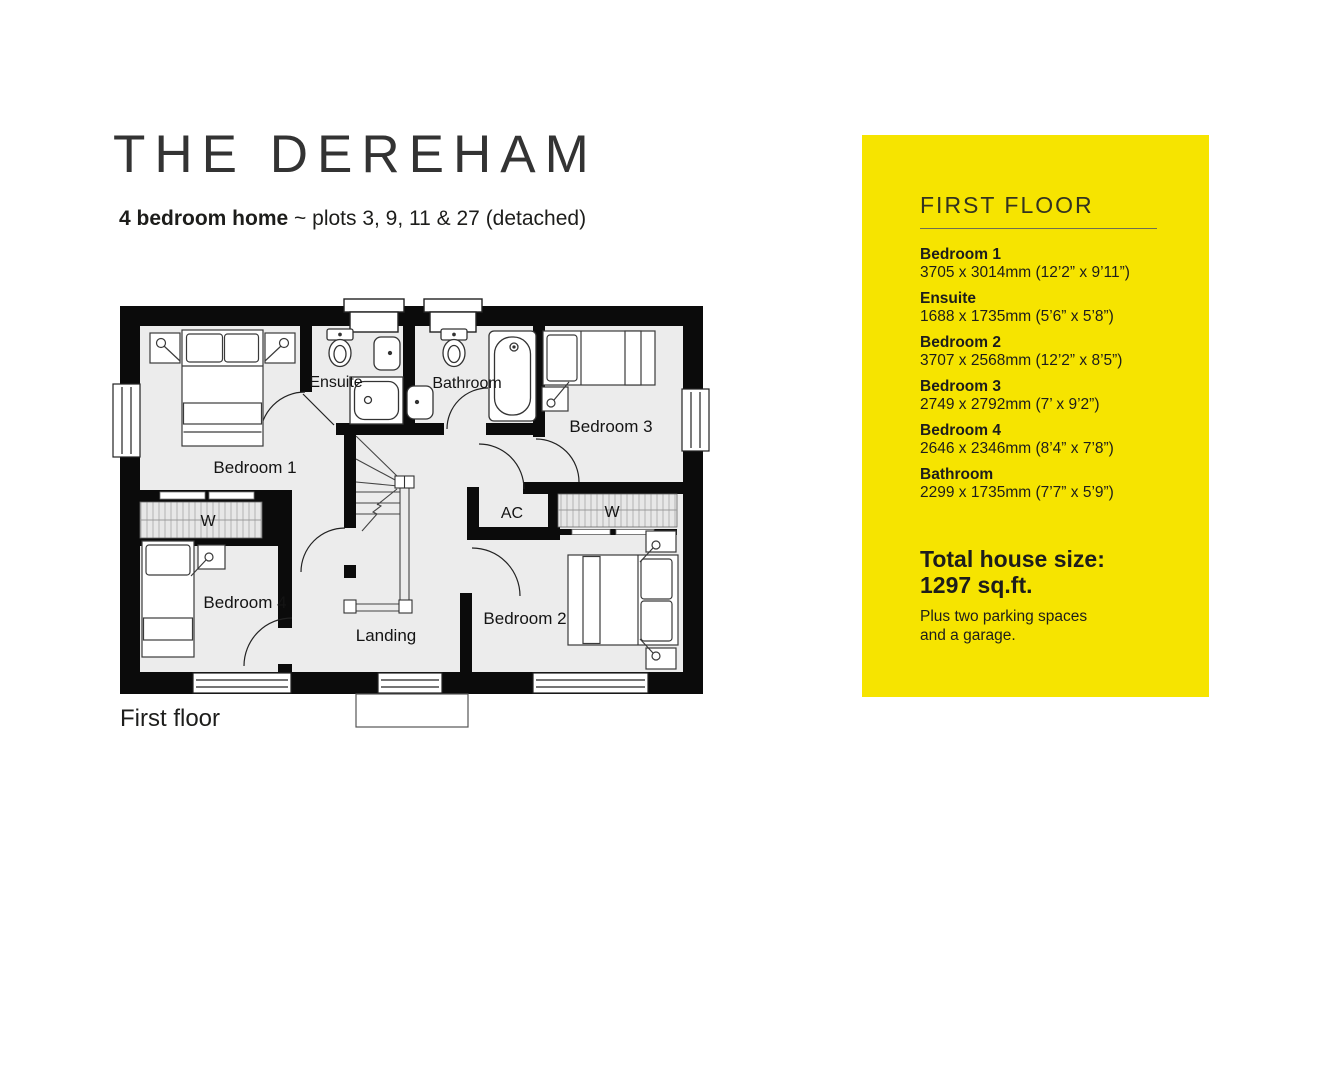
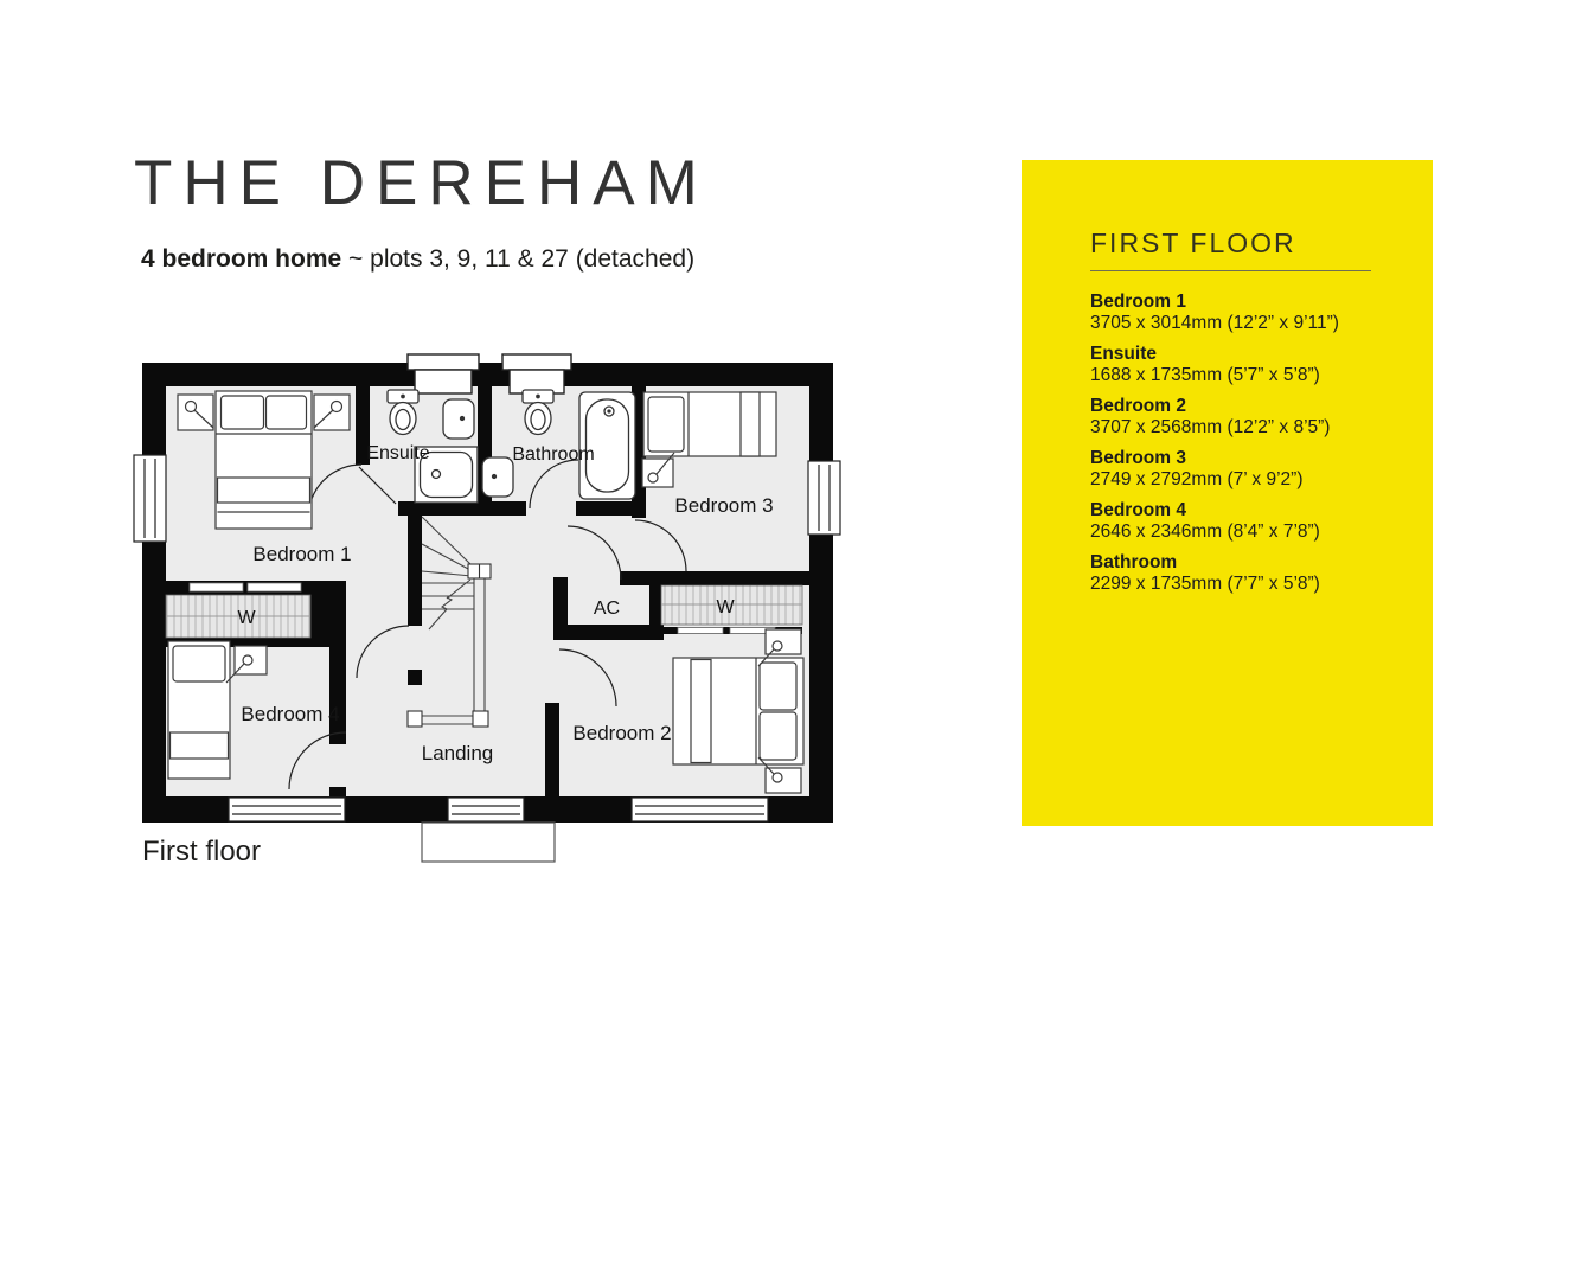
  THE DEREHAM
  4 bedroom home ~ plots 3, 9, 11 & 27 (detached)
  Bedroom 1
  Ensuite
  Bathroom
  Bedroom 3
  Bedroom 4
  Bedroom 2
  Landing
  AC
  W
  W
  First floor
  FIRST FLOOR
  Bedroom 1
  3705 x 3014mm (12’2” x 9’11”)
  Ensuite
- 1688 x 1735mm (5’6” x 5’8”)
+ 1688 x 1735mm (5’7” x 5’8”)
  Bedroom 2
  3707 x 2568mm (12’2” x 8’5”)
  Bedroom 3
  2749 x 2792mm (7’ x 9’2”)
  Bedroom 4
  2646 x 2346mm (8’4” x 7’8”)
  Bathroom
- 2299 x 1735mm (7’7” x 5’9”)
+ 2299 x 1735mm (7’7” x 5’8”)
- Total house size:
- 1297 sq.ft.
- Plus two parking spaces
- and a garage.
